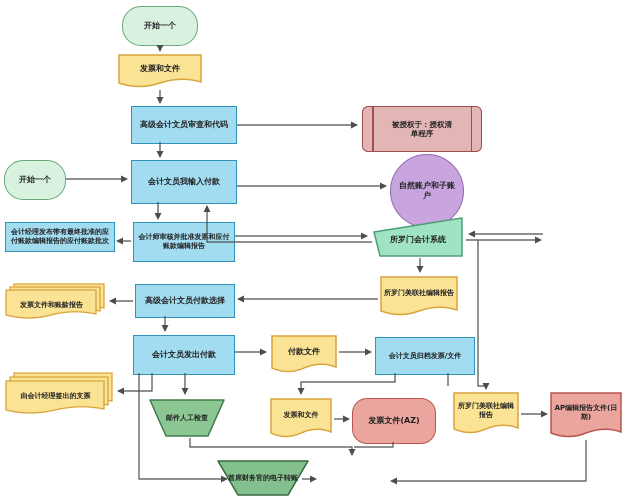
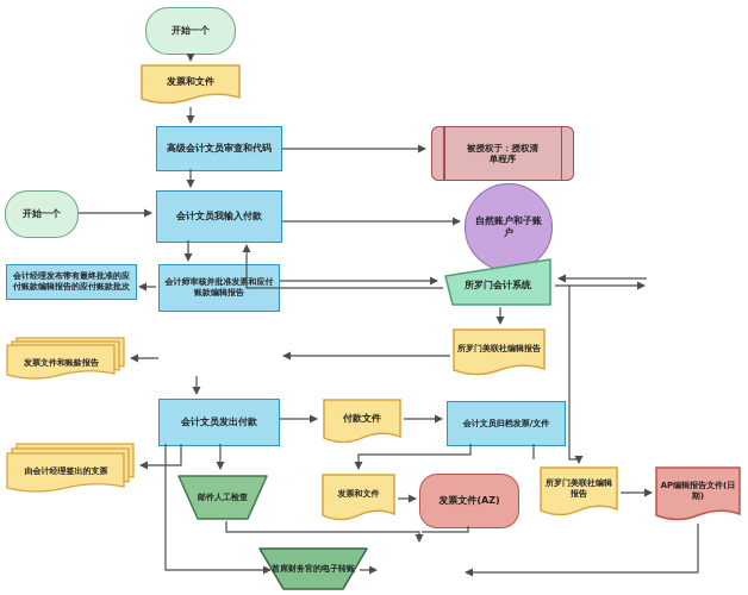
  开始一个
  发票和文件
  高级会计文员审查和代码
  被授权于：授权清单程序
  会计文员我输入付款
  自然账户和子账户
  开始一个
  会计经理发布带有最终批准的应付账款编辑报告的应付账款批次
  会计师审核并批准发票和应付账款编辑报告
  所罗门会计系统
  所罗门美联社编辑报告
  发票文件和账龄报告
- 高级会计文员付款选择
  会计文员发出付款
  付款文件
  会计文员归档发票/文件
  由会计经理签出的支票
  邮件人工检查
  发票和文件
  发票文件(AZ)
  所罗门美联社编辑报告
  AP编辑报告文件(日期)
  首席财务官的电子转账
